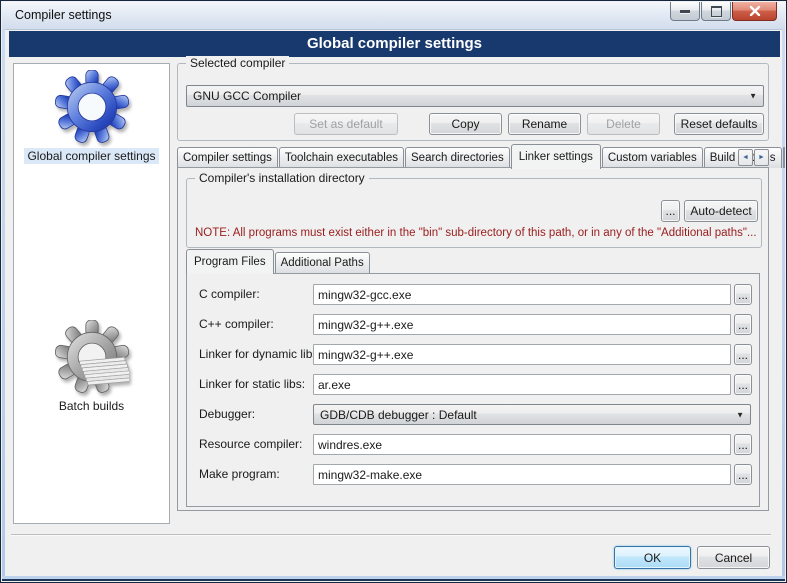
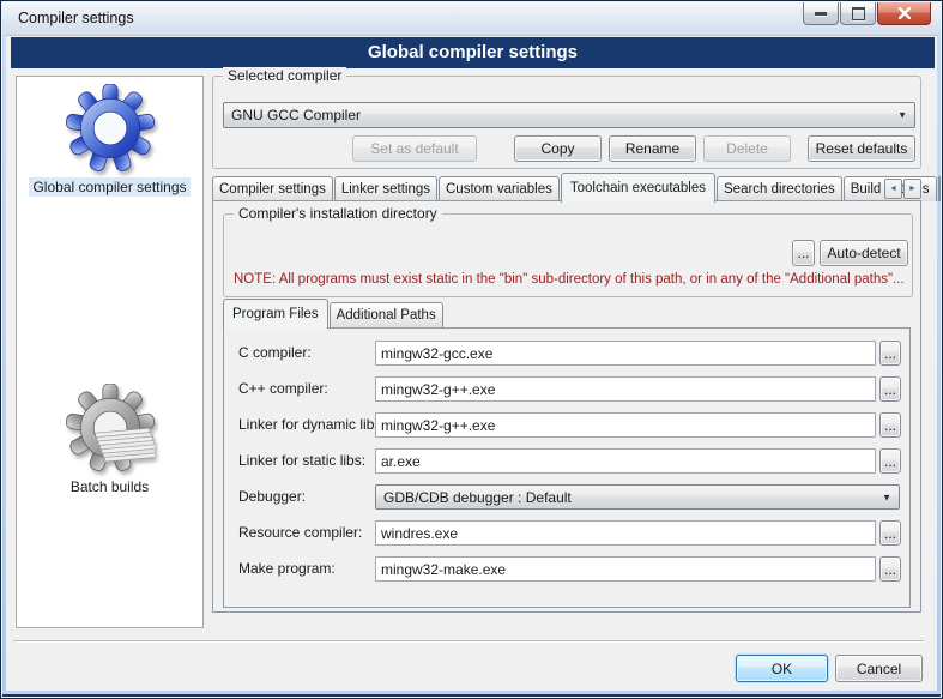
  Compiler settings
  Global compiler settings
  Global compiler settings
  Batch builds
  Selected compiler
  GNU GCC Compiler
  ▼
  Set as default
  Copy
  Rename
  Delete
  Reset defaults
  Compiler settings
- Toolchain executables
+ Linker settings
- Search directories
+ Custom variables
- Linker settings
+ Toolchain executables
- Custom variables
+ Search directories
  Compiler's installation directory
  ...
  Auto-detect
- NOTE: All programs must exist either in the "bin" sub-directory of this path, or in any of the "Additional paths"...
+ NOTE: All programs must exist static in the "bin" sub-directory of this path, or in any of the "Additional paths"...
  Program Files
  Additional Paths
  C compiler:
  mingw32-gcc.exe
  ...
  C++ compiler:
  mingw32-g++.exe
  ...
  Linker for dynamic lib
  mingw32-g++.exe
  ...
  Linker for static libs:
  ar.exe
  ...
  Debugger:
  GDB/CDB debugger : Default
  ▼
  Resource compiler:
  windres.exe
  ...
  Make program:
  mingw32-make.exe
  ...
  OK
  Cancel
